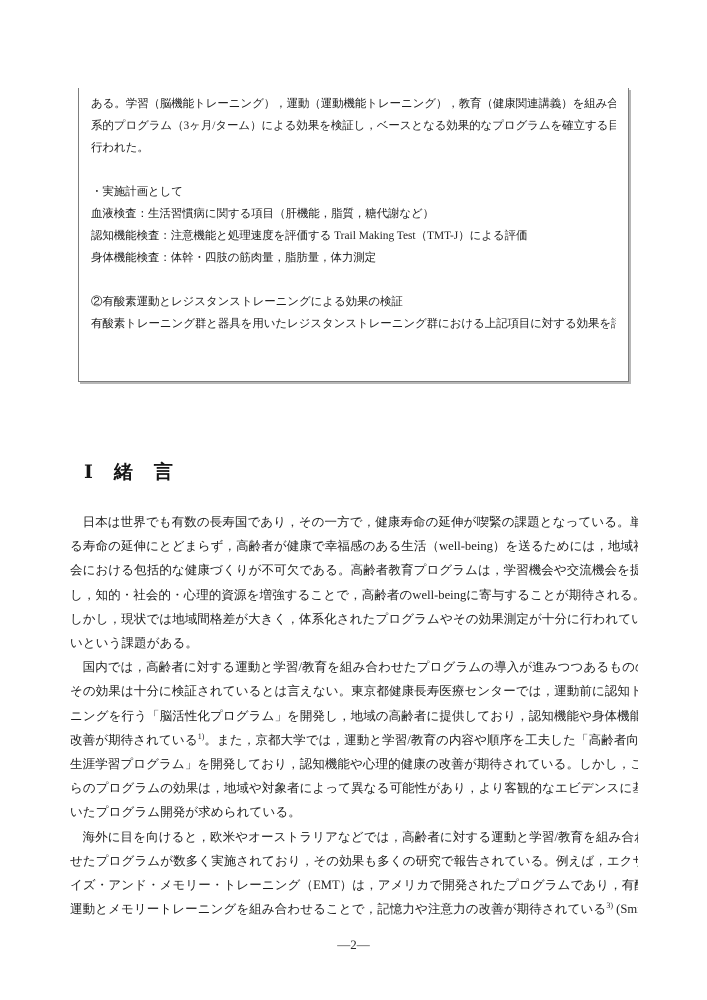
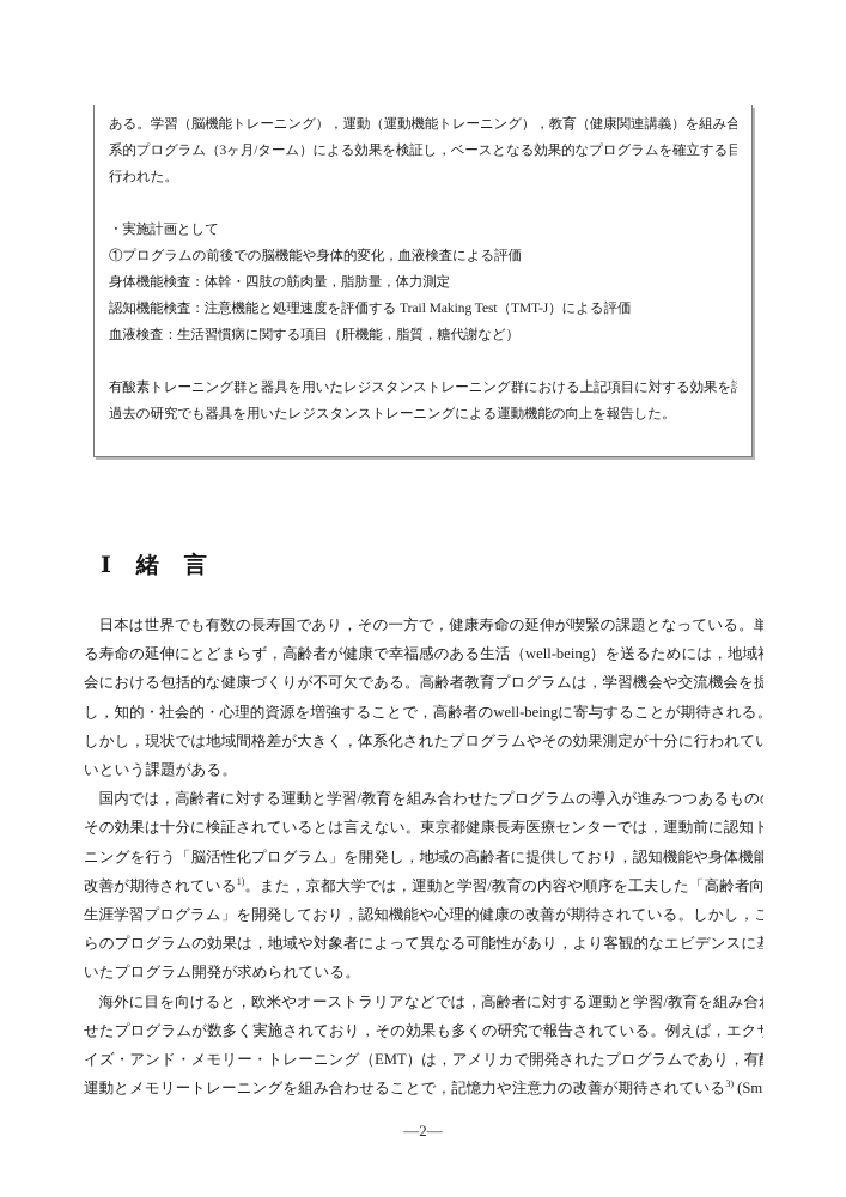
  ある。学習（脳機能トレーニング），運動（運動機能トレーニング），教育（健康関連講義）を組み合
  系的プログラム（3ヶ月/ターム）による効果を検証し，ベースとなる効果的なプログラムを確立する目
  行われた。
  ・実施計画として
+ ①プログラムの前後での脳機能や身体的変化，血液検査による評価
- 血液検査：生活習慣病に関する項目（肝機能，脂質，糖代謝など）
+ 身体機能検査：体幹・四肢の筋肉量，脂肪量，体力測定
  認知機能検査：注意機能と処理速度を評価する Trail Making Test（TMT-J）による評価
- 身体機能検査：体幹・四肢の筋肉量，脂肪量，体力測定
+ 血液検査：生活習慣病に関する項目（肝機能，脂質，糖代謝など）
- ②有酸素運動とレジスタンストレーニングによる効果の検証
  有酸素トレーニング群と器具を用いたレジスタンストレーニング群における上記項目に対する効果を
+ 過去の研究でも器具を用いたレジスタンストレーニングによる運動機能の向上を報告した。
  Ⅰ 緒 言
  日本は世界でも有数の長寿国であり，その一方で，健康寿命の延伸が喫緊の課題となっている。単
  る寿命の延伸にとどまらず，高齢者が健康で幸福感のある生活（well-being）を送るためには，地域
  会における包括的な健康づくりが不可欠である。高齢者教育プログラムは，学習機会や交流機会を提
  し，知的・社会的・心理的資源を増強することで，高齢者のwell-beingに寄与することが期待される
  しかし，現状では地域間格差が大きく，体系化されたプログラムやその効果測定が十分に行われてい
  いという課題がある。
  国内では，高齢者に対する運動と学習/教育を組み合わせたプログラムの導入が進みつつあるもの
  その効果は十分に検証されているとは言えない。東京都健康長寿医療センターでは，運動前に認知ト
  ニングを行う「脳活性化プログラム」を開発し，地域の高齢者に提供しており，認知機能や身体機能
  改善が期待されている1)。また，京都大学では，運動と学習/教育の内容や順序を工夫した「高齢者向
  生涯学習プログラム」を開発しており，認知機能や心理的健康の改善が期待されている。しかし，こ
  らのプログラムの効果は，地域や対象者によって異なる可能性があり，より客観的なエビデンスに
  いたプログラム開発が求められている。
  海外に目を向けると，欧米やオーストラリアなどでは，高齢者に対する運動と学習/教育を組み合
  せたプログラムが数多く実施されており，その効果も多くの研究で報告されている。例えば，エク
  イズ・アンド・メモリー・トレーニング（EMT）は，アメリカで開発されたプログラムであり，有
  運動とメモリートレーニングを組み合わせることで，記憶力や注意力の改善が期待されている3) (Sm
  —2—
